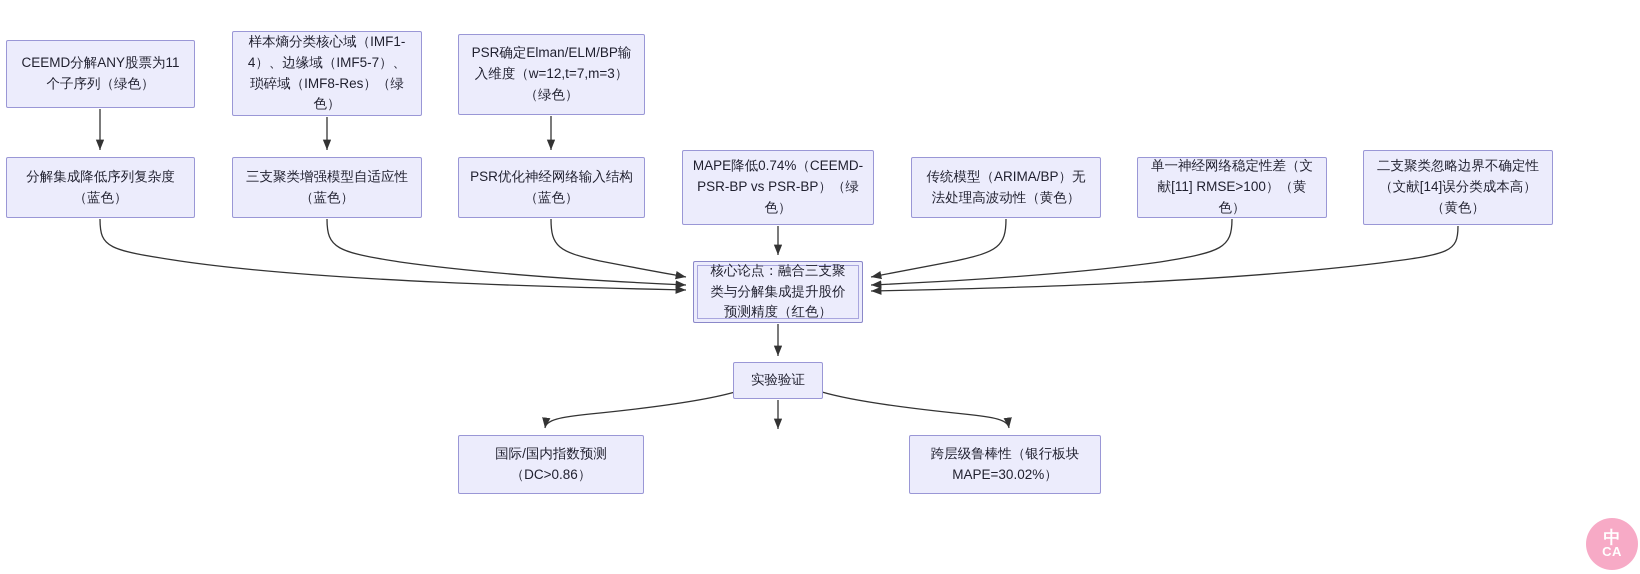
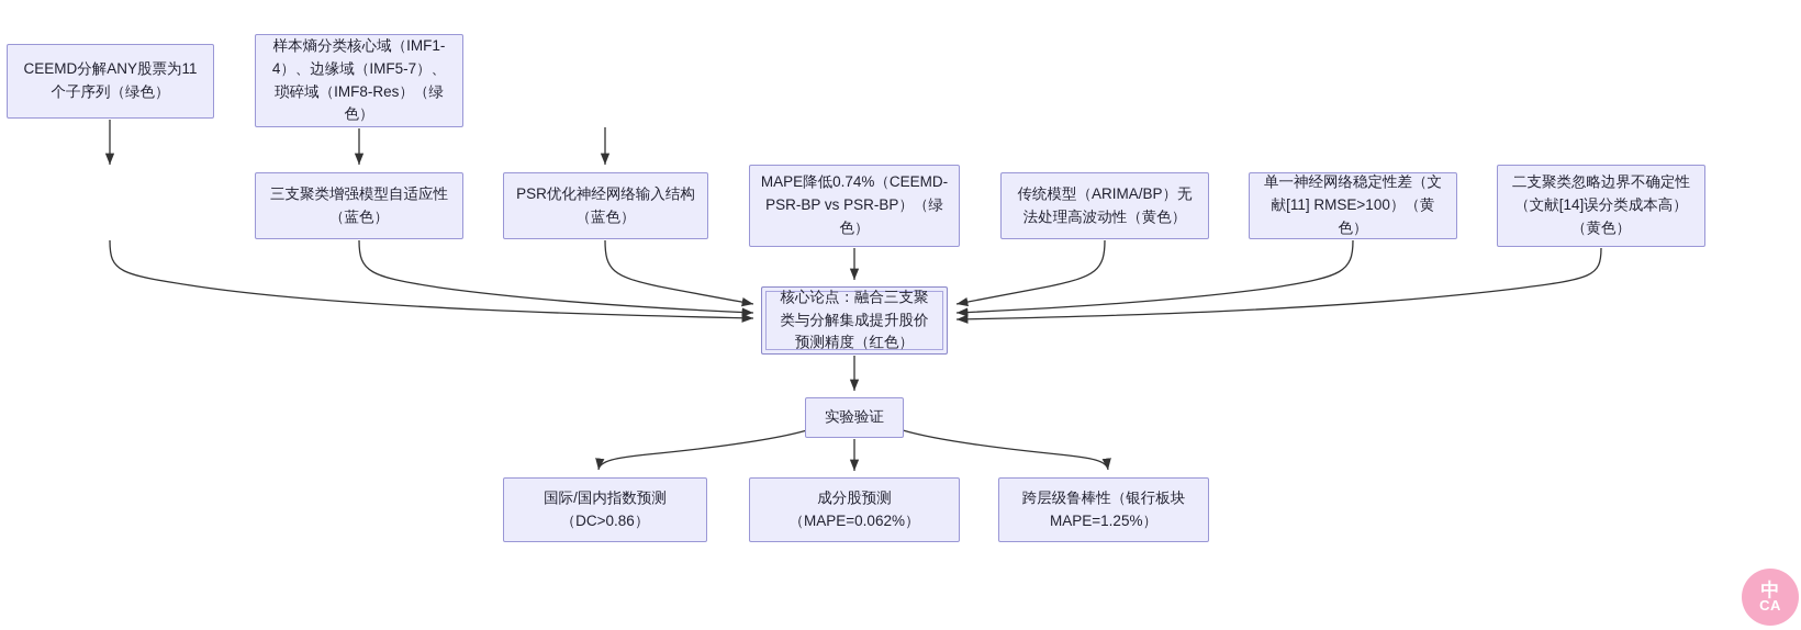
  CEEMD分解ANY股票为11个子序列（绿色）
  样本熵分类核心域（IMF1-4）、边缘域（IMF5-7）、琐碎域（IMF8-Res）（绿色）
- PSR确定Elman/ELM/BP输入维度（w=12,t=7,m=3）（绿色）
- 分解集成降低序列复杂度（蓝色）
  三支聚类增强模型自适应性（蓝色）
  PSR优化神经网络输入结构（蓝色）
  MAPE降低0.74%（CEEMD-PSR-BP vs PSR-BP）（绿色）
  传统模型（ARIMA/BP）无法处理高波动性（黄色）
  单一神经网络稳定性差（文献[11] RMSE>100）（黄色）
  二支聚类忽略边界不确定性（文献[14]误分类成本高）（黄色）
  核心论点：融合三支聚类与分解集成提升股价预测精度（红色）
  实验验证
  国际/国内指数预测（DC>0.86）
+ 成分股预测（MAPE=0.062%）
- 跨层级鲁棒性（银行板块MAPE=30.02%）
+ 跨层级鲁棒性（银行板块MAPE=1.25%）
  中
  CA
